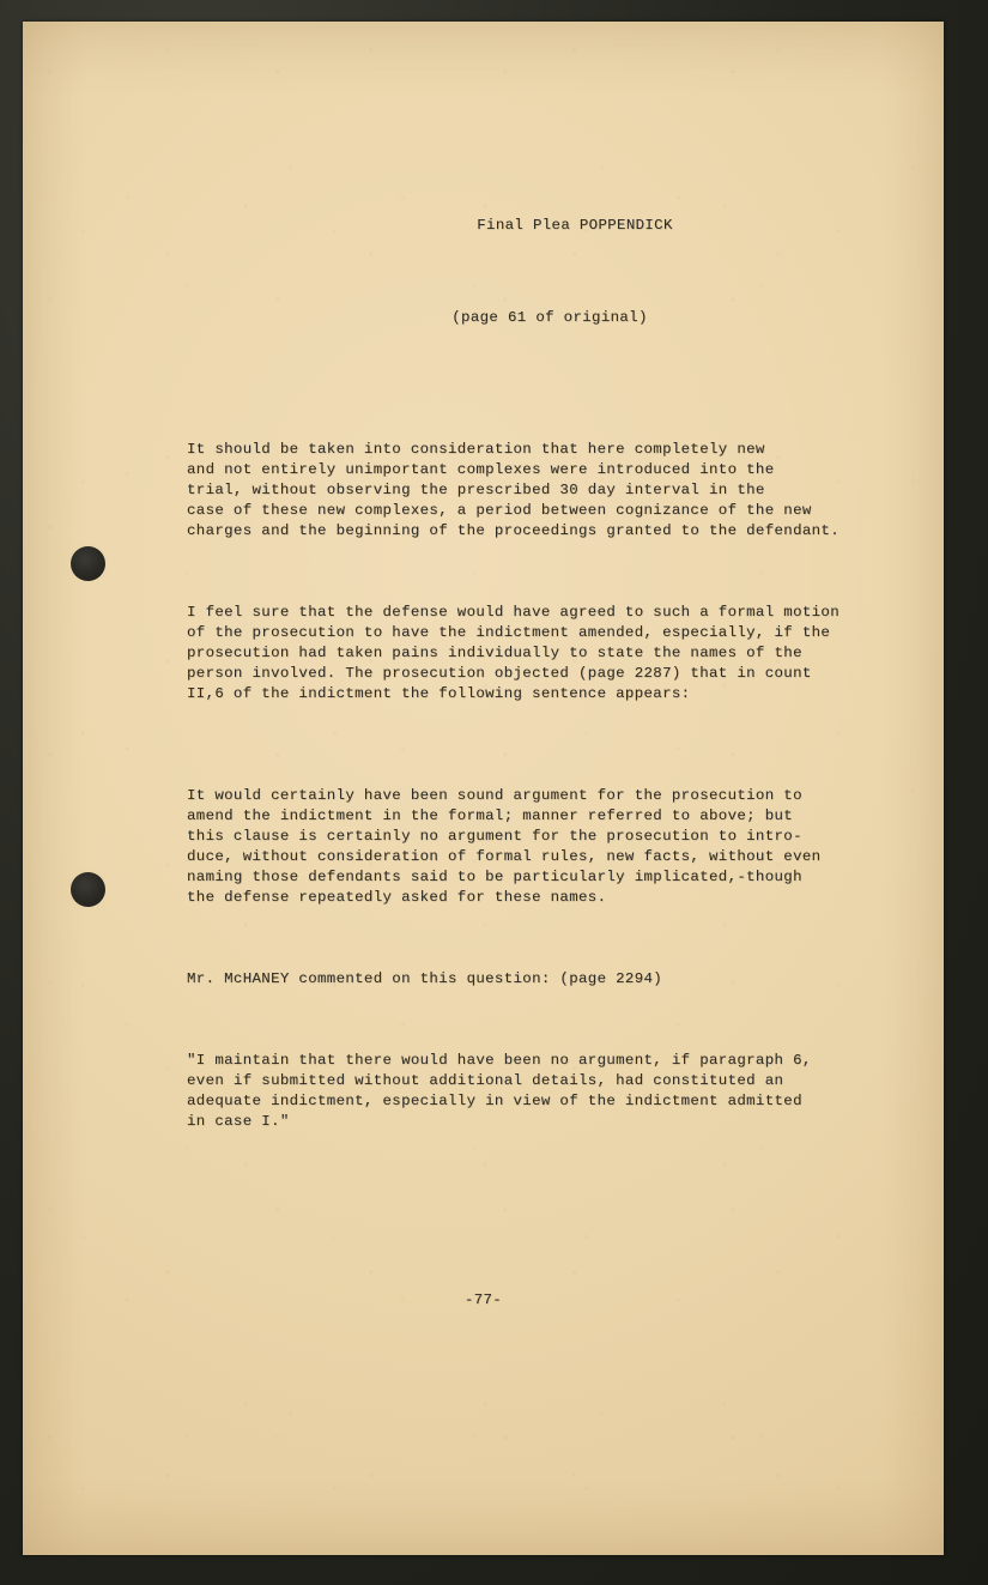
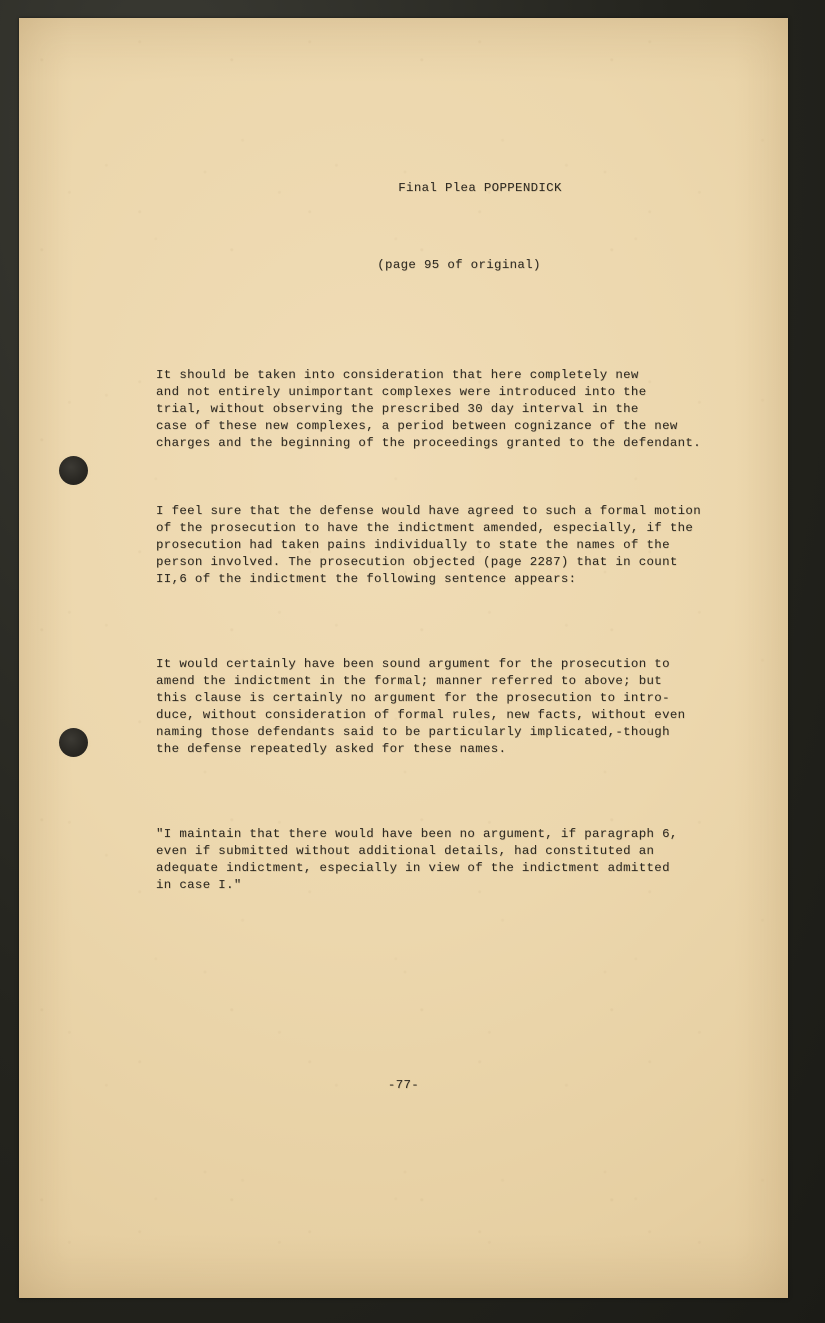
  Final Plea POPPENDICK
- (page 61 of original)
+ (page 95 of original)
  It should be taken into consideration that here completely new
  and not entirely unimportant complexes were introduced into the
  trial, without observing the prescribed 30 day interval in the
  case of these new complexes, a period between cognizance of the new
  charges and the beginning of the proceedings granted to the defendant.
  I feel sure that the defense would have agreed to such a formal motion
  of the prosecution to have the indictment amended, especially, if the
  prosecution had taken pains individually to state the names of the
  person involved. The prosecution objected (page 2287) that in count
  II,6 of the indictment the following sentence appears:
  It would certainly have been sound argument for the prosecution to
  amend the indictment in the formal; manner referred to above; but
  this clause is certainly no argument for the prosecution to intro-
  duce, without consideration of formal rules, new facts, without even
  naming those defendants said to be particularly implicated,-though
  the defense repeatedly asked for these names.
- Mr. McHANEY commented on this question: (page 2294)
  "I maintain that there would have been no argument, if paragraph 6,
  even if submitted without additional details, had constituted an
  adequate indictment, especially in view of the indictment admitted
  in case I."
  -77-
